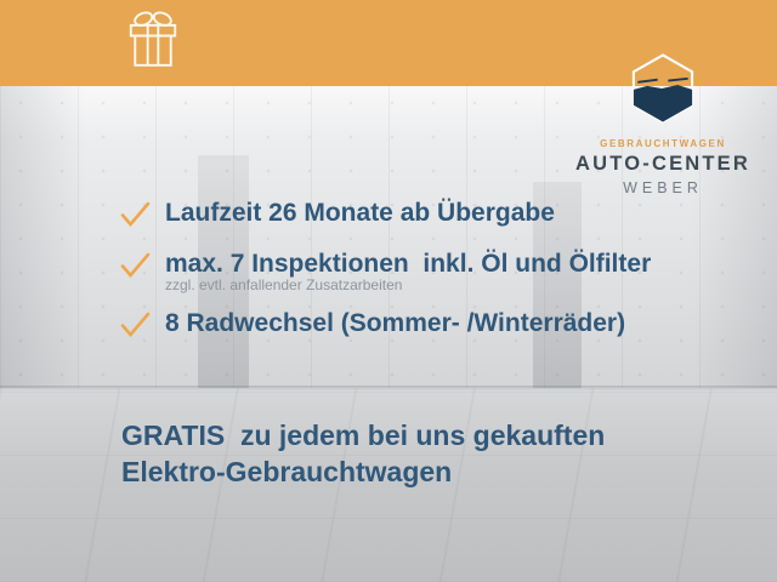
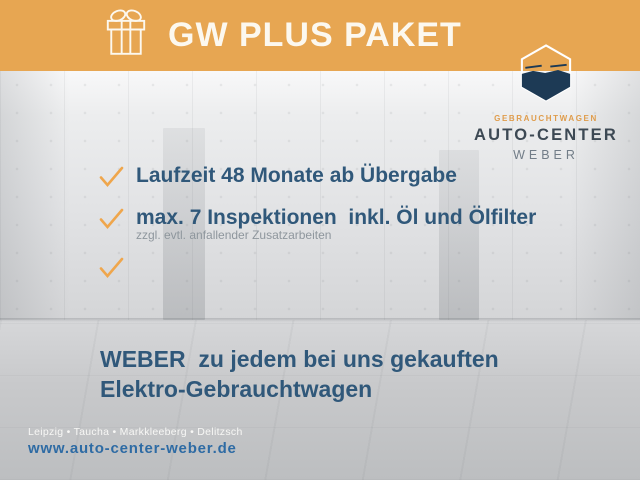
+ GW PLUS PAKET
  GEBRAUCHTWAGEN
  AUTO-CENTER
  WEBER
- Laufzeit 26 Monate ab Übergabe
+ Laufzeit 48 Monate ab Übergabe
  max. 7 Inspektionen inkl. Öl und Ölfilter
  zzgl. evtl. anfallender Zusatzarbeiten
- 8 Radwechsel (Sommer- /Winterräder)
- GRATIS zu jedem bei uns gekauften
+ WEBER zu jedem bei uns gekauften
  Elektro-Gebrauchtwagen
+ Leipzig • Taucha • Markkleeberg • Delitzsch
+ www.auto-center-weber.de
